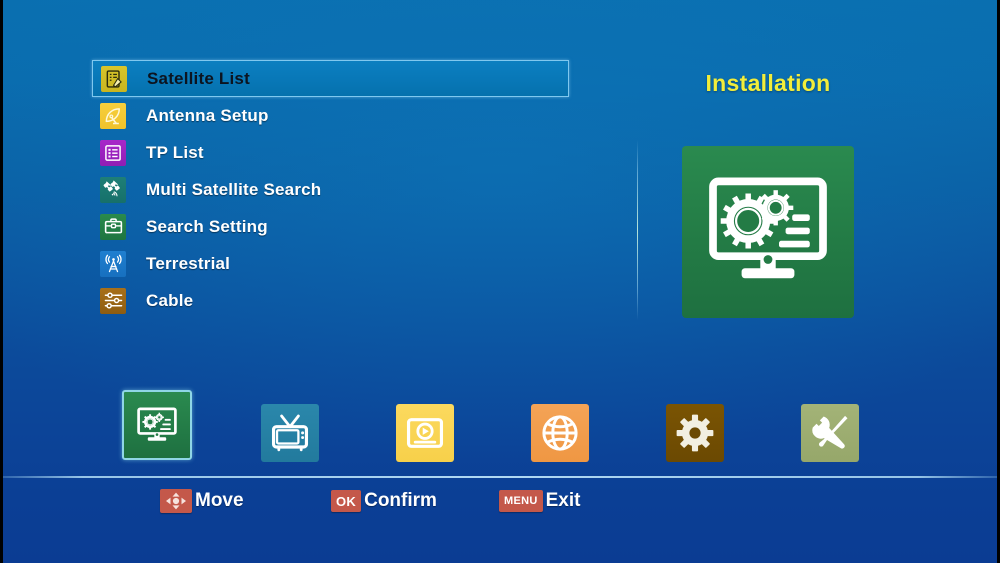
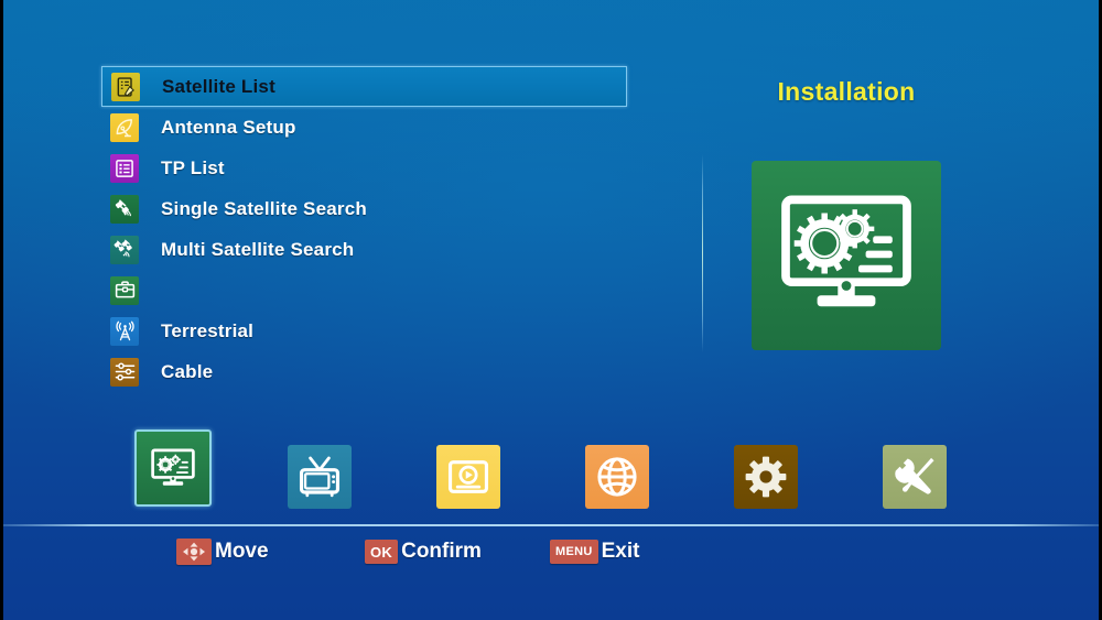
  Satellite List
  Antenna Setup
  TP List
+ Single Satellite Search
  Multi Satellite Search
- Search Setting
  Terrestrial
  Cable
  Installation
  Move
  OK
  Confirm
  MENU
  Exit
